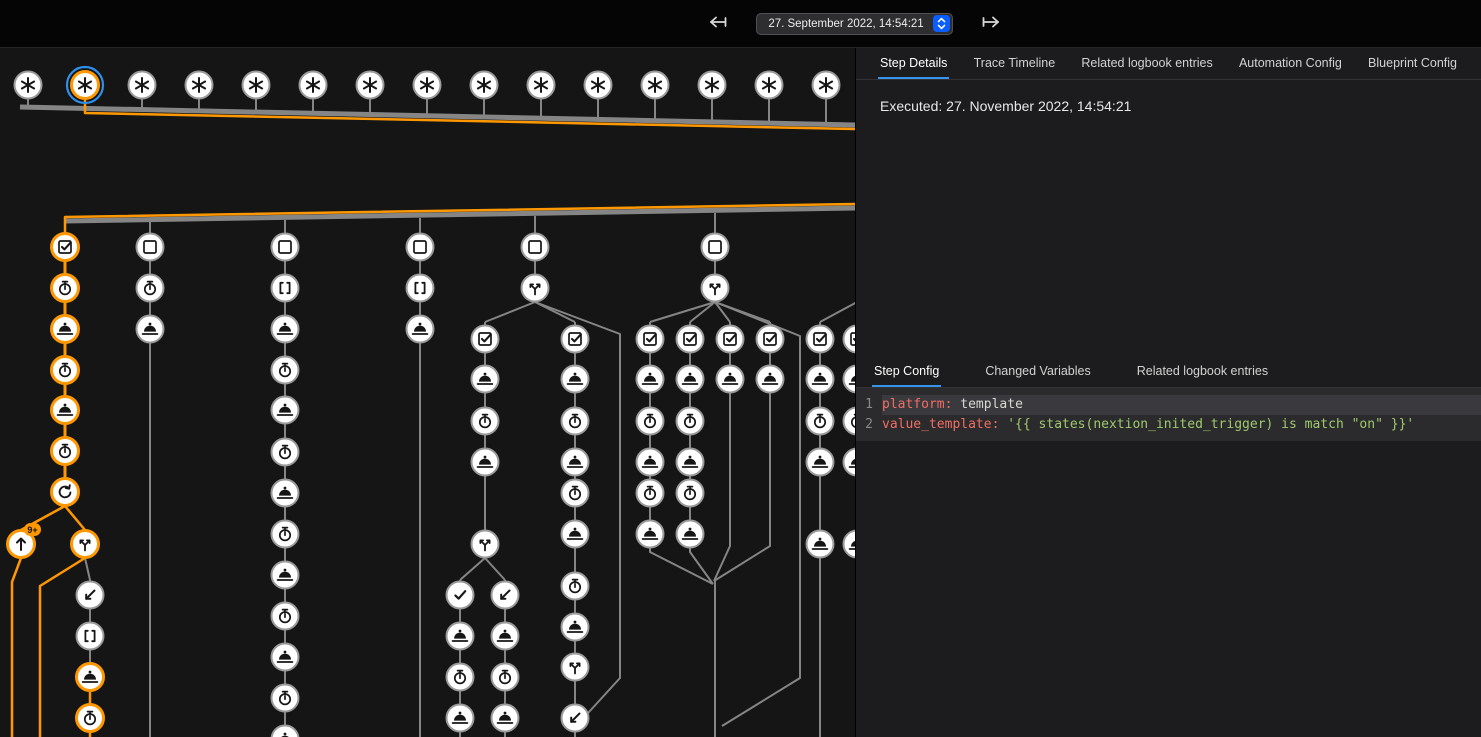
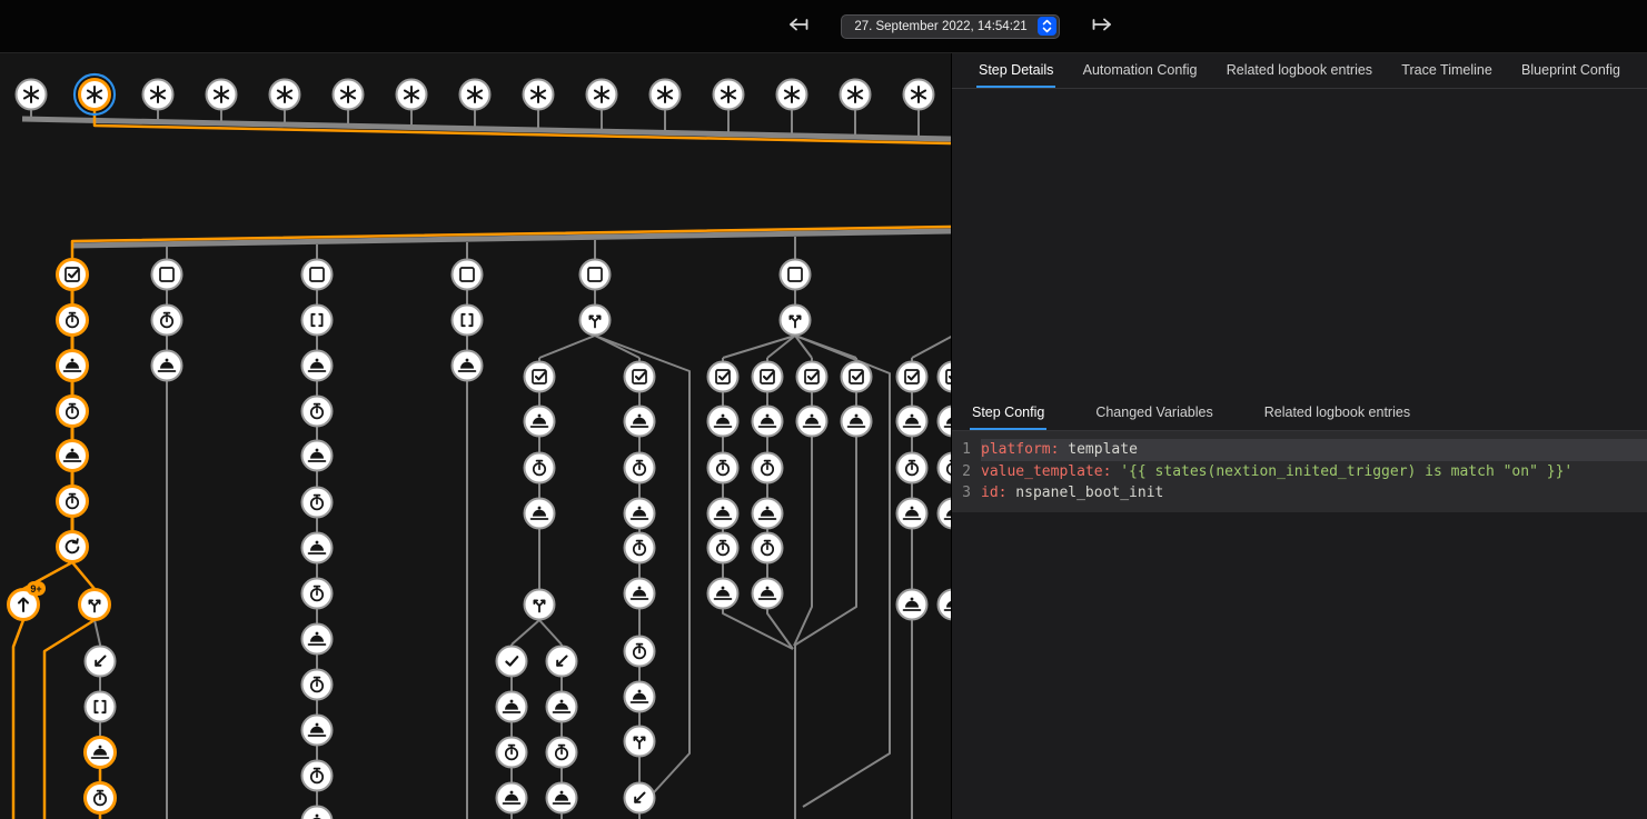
  27. September 2022, 14:54:21
  9+
  Step Details
- Trace Timeline
+ Automation Config
  Related logbook entries
- Automation Config
+ Trace Timeline
  Blueprint Config
- Executed: 27. November 2022, 14:54:21
  Step Config
  Changed Variables
  Related logbook entries
  1
  platform: template
  2
  value_template: '{{ states(nextion_inited_trigger) is match "on" }}'
+ 3
+ id: nspanel_boot_init
